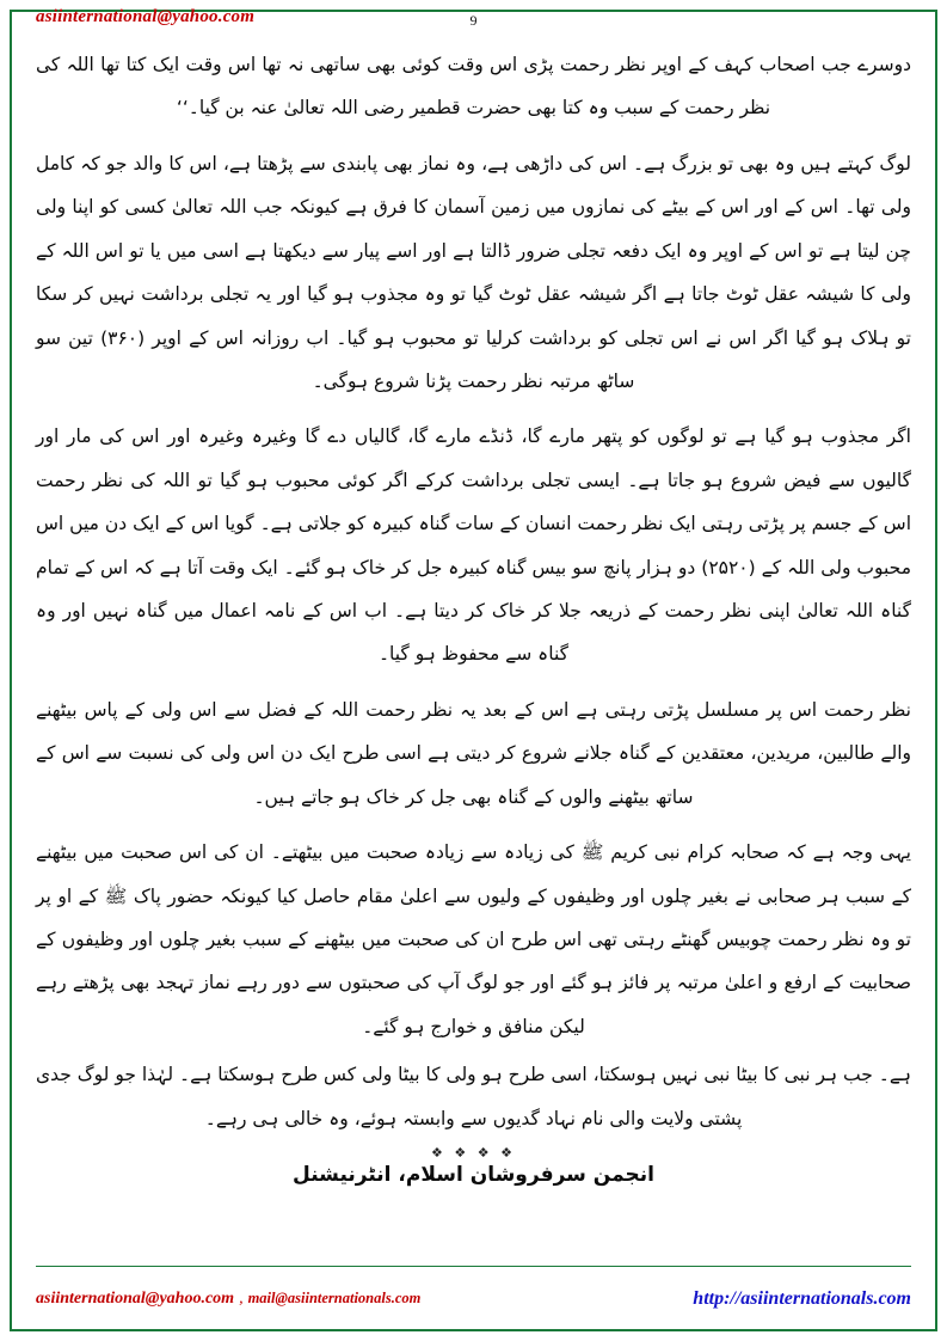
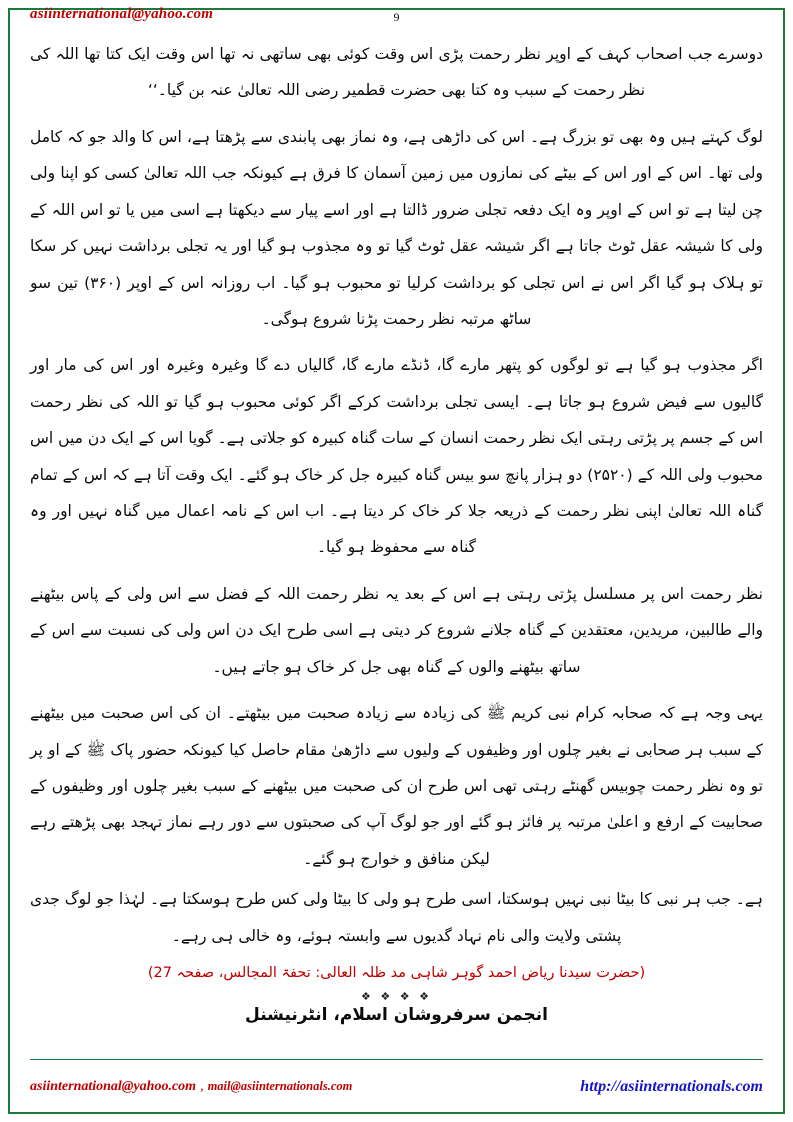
  asiinternational@yahoo.com
  9
  دوسرے جب اصحاب کہف کے اوپر نظر رحمت پڑی اس وقت کوئی بھی ساتھی نہ تھا اس وقت ایک کتا تھا اللہ کی نظر رحمت کے سبب وہ کتا بھی حضرت قطمیر رضی اللہ تعالیٰ عنہ بن گیا۔‘‘
  لوگ کہتے ہیں وہ بھی تو بزرگ ہے۔ اس کی داڑھی ہے، وہ نماز بھی پابندی سے پڑھتا ہے، اس کا والد جو کہ کامل ولی تھا۔ اس کے اور اس کے بیٹے کی نمازوں میں زمین آسمان کا فرق ہے کیونکہ جب اللہ تعالیٰ کسی کو اپنا ولی چن لیتا ہے تو اس کے اوپر وہ ایک دفعہ تجلی ضرور ڈالتا ہے اور اسے پیار سے دیکھتا ہے اسی میں یا تو اس اللہ کے ولی کا شیشہ عقل ٹوٹ جاتا ہے اگر شیشہ عقل ٹوٹ گیا تو وہ مجذوب ہو گیا اور یہ تجلی برداشت نہیں کر سکا تو ہلاک ہو گیا اگر اس نے اس تجلی کو برداشت کرلیا تو محبوب ہو گیا۔ اب روزانہ اس کے اوپر (۳۶۰) تین سو ساٹھ مرتبہ نظر رحمت پڑنا شروع ہوگی۔
  اگر مجذوب ہو گیا ہے تو لوگوں کو پتھر مارے گا، ڈنڈے مارے گا، گالیاں دے گا وغیرہ وغیرہ اور اس کی مار اور گالیوں سے فیض شروع ہو جاتا ہے۔ ایسی تجلی برداشت کرکے اگر کوئی محبوب ہو گیا تو اللہ کی نظر رحمت اس کے جسم پر پڑتی رہتی ایک نظر رحمت انسان کے سات گناہ کبیرہ کو جلاتی ہے۔ گویا اس کے ایک دن میں اس محبوب ولی اللہ کے (۲۵۲۰) دو ہزار پانچ سو بیس گناہ کبیرہ جل کر خاک ہو گئے۔ ایک وقت آتا ہے کہ اس کے تمام گناہ اللہ تعالیٰ اپنی نظر رحمت کے ذریعہ جلا کر خاک کر دیتا ہے۔ اب اس کے نامہ اعمال میں گناہ نہیں اور وہ گناہ سے محفوظ ہو گیا۔
  نظر رحمت اس پر مسلسل پڑتی رہتی ہے اس کے بعد یہ نظر رحمت اللہ کے فضل سے اس ولی کے پاس بیٹھنے والے طالبین، مریدین، معتقدین کے گناہ جلانے شروع کر دیتی ہے اسی طرح ایک دن اس ولی کی نسبت سے اس کے ساتھ بیٹھنے والوں کے گناہ بھی جل کر خاک ہو جاتے ہیں۔
- یہی وجہ ہے کہ صحابہ کرام نبی کریم ﷺ کی زیادہ سے زیادہ صحبت میں بیٹھتے۔ ان کی اس صحبت میں بیٹھنے کے سبب ہر صحابی نے بغیر چلوں اور وظیفوں کے ولیوں سے اعلیٰ مقام حاصل کیا کیونکہ حضور پاک ﷺ کے او پر تو وہ نظر رحمت چوبیس گھنٹے رہتی تھی اس طرح ان کی صحبت میں بیٹھنے کے سبب بغیر چلوں اور وظیفوں کے صحابیت کے ارفع و اعلیٰ مرتبہ پر فائز ہو گئے اور جو لوگ آپ کی صحبتوں سے دور رہے نماز تہجد بھی پڑھتے رہے لیکن منافق و خوارج ہو گئے۔
+ یہی وجہ ہے کہ صحابہ کرام نبی کریم ﷺ کی زیادہ سے زیادہ صحبت میں بیٹھتے۔ ان کی اس صحبت میں بیٹھنے کے سبب ہر صحابی نے بغیر چلوں اور وظیفوں کے ولیوں سے داڑھیٰ مقام حاصل کیا کیونکہ حضور پاک ﷺ کے او پر تو وہ نظر رحمت چوبیس گھنٹے رہتی تھی اس طرح ان کی صحبت میں بیٹھنے کے سبب بغیر چلوں اور وظیفوں کے صحابیت کے ارفع و اعلیٰ مرتبہ پر فائز ہو گئے اور جو لوگ آپ کی صحبتوں سے دور رہے نماز تہجد بھی پڑھتے رہے لیکن منافق و خوارج ہو گئے۔
  ہے۔ جب ہر نبی کا بیٹا نبی نہیں ہوسکتا، اسی طرح ہو ولی کا بیٹا ولی کس طرح ہوسکتا ہے۔ لہٰذا جو لوگ جدی پشتی ولایت والی نام نہاد گدیوں سے وابستہ ہوئے، وہ خالی ہی رہے۔
+ (حضرت سیدنا ریاض احمد گوہر شاہی مد ظلہ العالی: تحفۃ المجالس، صفحہ 27)
  ❖ ❖ ❖ ❖
  انجمن سرفروشان اسلام، انٹرنیشنل
  asiinternational@yahoo.com , mail@asiinternationals.com
  http://asiinternationals.com
